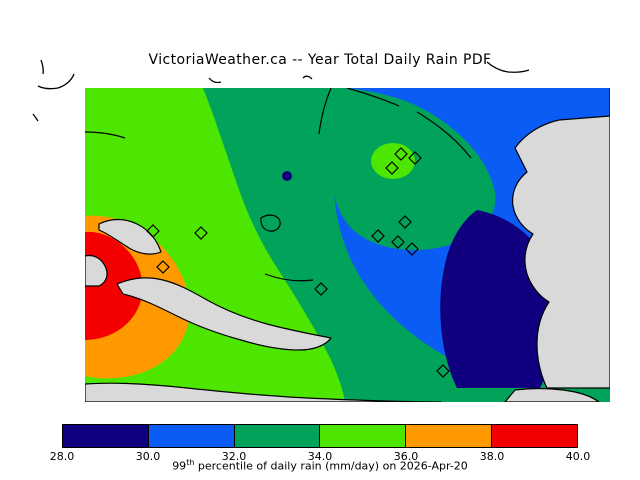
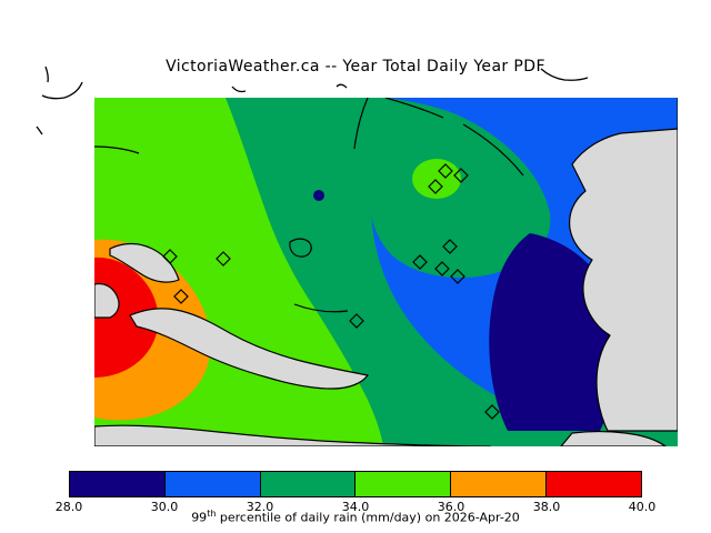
- VictoriaWeather.ca -- Year Total Daily Rain PDF
+ VictoriaWeather.ca -- Year Total Daily Year PDF
  28.0
  30.0
  32.0
  34.0
  36.0
  38.0
  40.0
  99th percentile of daily rain (mm/day) on 2026-Apr-20
